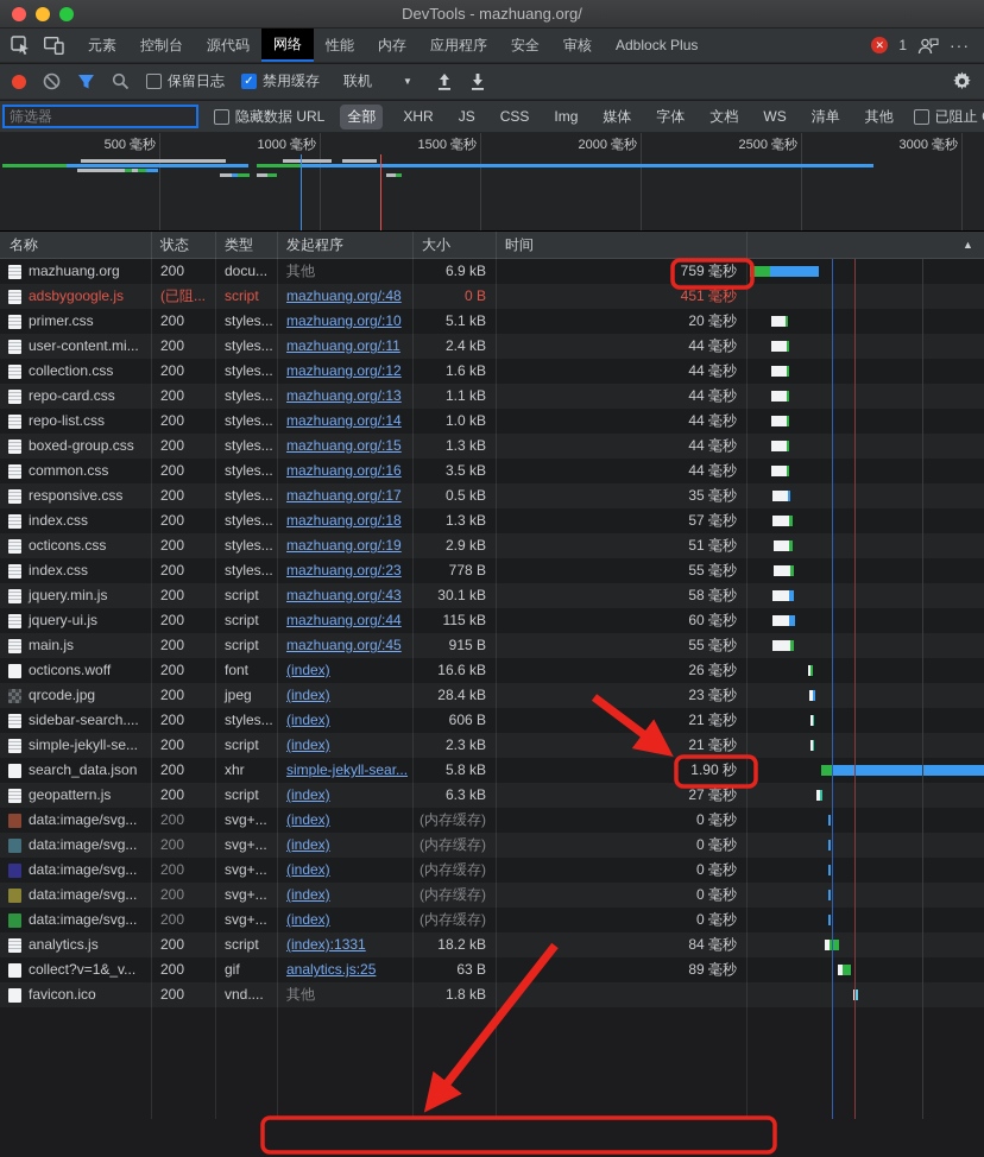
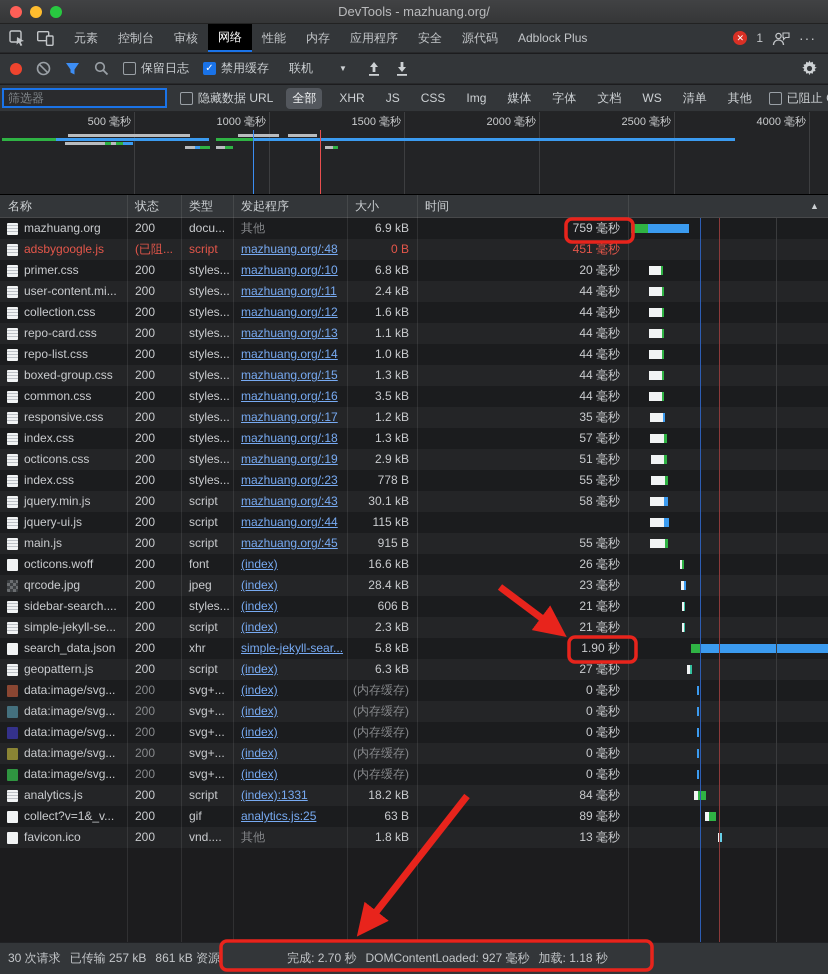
  DevTools - mazhuang.org/
  元素
  控制台
- 源代码
+ 审核
  网络
  性能
  内存
  应用程序
  安全
- 审核
+ 源代码
  Adblock Plus
  ✕
  1
  ···
  保留日志
  ✓
  禁用缓存
  联机
  ▼
  筛选器
  隐藏数据 URL
  全部
  XHR
  JS
  CSS
  Img
  媒体
  字体
  文档
  WS
  清单
  其他
  500 毫秒
  1000 毫秒
  1500 毫秒
  2000 毫秒
  2500 毫秒
- 3000 毫秒
+ 4000 毫秒
  名称
  状态
  类型
  发起程序
  大小
  时间
  ▲
  mazhuang.org
  200
  docu...
  其他
  6.9 kB
  759 毫秒
  adsbygoogle.js
  (已阻...
  script
  mazhuang.org/:48
  0 B
  451 毫秒
  primer.css
  200
  styles...
  mazhuang.org/:10
- 5.1 kB
+ 6.8 kB
  20 毫秒
  user-content.mi...
  200
  styles...
  mazhuang.org/:11
  2.4 kB
  44 毫秒
  collection.css
  200
  styles...
  mazhuang.org/:12
  1.6 kB
  44 毫秒
  repo-card.css
  200
  styles...
  mazhuang.org/:13
  1.1 kB
  44 毫秒
  repo-list.css
  200
  styles...
  mazhuang.org/:14
  1.0 kB
  44 毫秒
  boxed-group.css
  200
  styles...
  mazhuang.org/:15
  1.3 kB
  44 毫秒
  common.css
  200
  styles...
  mazhuang.org/:16
  3.5 kB
  44 毫秒
  responsive.css
  200
  styles...
  mazhuang.org/:17
- 0.5 kB
+ 1.2 kB
  35 毫秒
  index.css
  200
  styles...
  mazhuang.org/:18
  1.3 kB
  57 毫秒
  octicons.css
  200
  styles...
  mazhuang.org/:19
  2.9 kB
  51 毫秒
  index.css
  200
  styles...
  mazhuang.org/:23
  778 B
  55 毫秒
  jquery.min.js
  200
  script
  mazhuang.org/:43
  30.1 kB
  58 毫秒
  jquery-ui.js
  200
  script
  mazhuang.org/:44
  115 kB
- 60 毫秒
  main.js
  200
  script
  mazhuang.org/:45
  915 B
  55 毫秒
  octicons.woff
  200
  font
  (index)
  16.6 kB
  26 毫秒
  qrcode.jpg
  200
  jpeg
  (index)
  28.4 kB
  23 毫秒
  sidebar-search....
  200
  styles...
  (index)
  606 B
  21 毫秒
  simple-jekyll-se...
  200
  script
  (index)
  2.3 kB
  21 毫秒
  search_data.json
  200
  xhr
  simple-jekyll-sear...
  5.8 kB
  1.90 秒
  geopattern.js
  200
  script
  (index)
  6.3 kB
  27 毫秒
  data:image/svg...
  200
  svg+...
  (index)
  (内存缓存)
  0 毫秒
  data:image/svg...
  200
  svg+...
  (index)
  (内存缓存)
  0 毫秒
  data:image/svg...
  200
  svg+...
  (index)
  (内存缓存)
  0 毫秒
  data:image/svg...
  200
  svg+...
  (index)
  (内存缓存)
  0 毫秒
  data:image/svg...
  200
  svg+...
  (index)
  (内存缓存)
  0 毫秒
  analytics.js
  200
  script
  (index):1331
  18.2 kB
  84 毫秒
  collect?v=1&_v...
  200
  gif
  analytics.js:25
  63 B
  89 毫秒
  favicon.ico
  200
  vnd....
  其他
  1.8 kB
+ 13 毫秒
+ 30 次请求
+ 已传输 257 kB
+ 861 kB 资源
+ 完成: 2.70 秒
+ DOMContentLoaded: 927 毫秒
+ 加载: 1.18 秒
